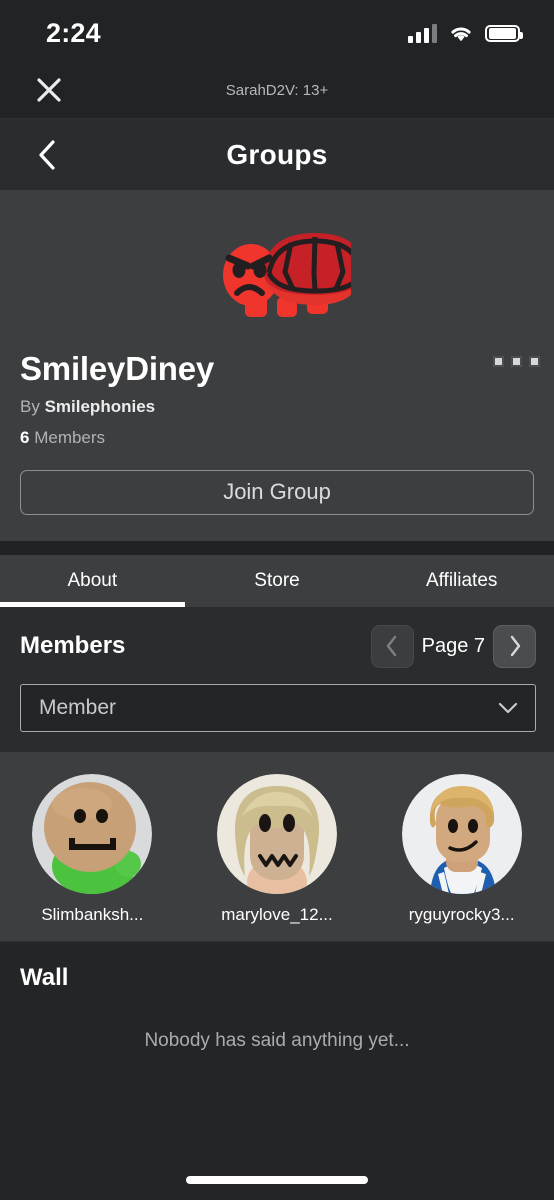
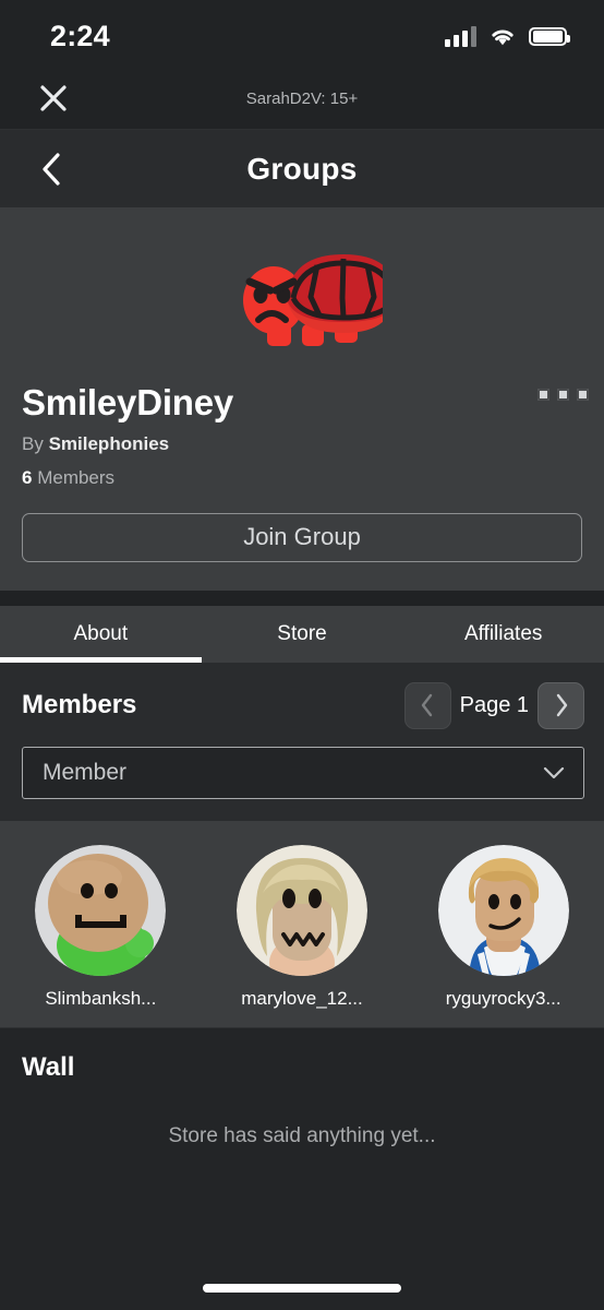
  2:24
- SarahD2V: 13+
+ SarahD2V: 15+
  Groups
  SmileyDiney
  By Smilephonies
  6 Members
  Join Group
  About
  Store
  Affiliates
  Members
- Page 7
+ Page 1
  Member
  Slimbanksh...
  marylove_12...
  ryguyrocky3...
  Wall
- Nobody has said anything yet...
+ Store has said anything yet...
